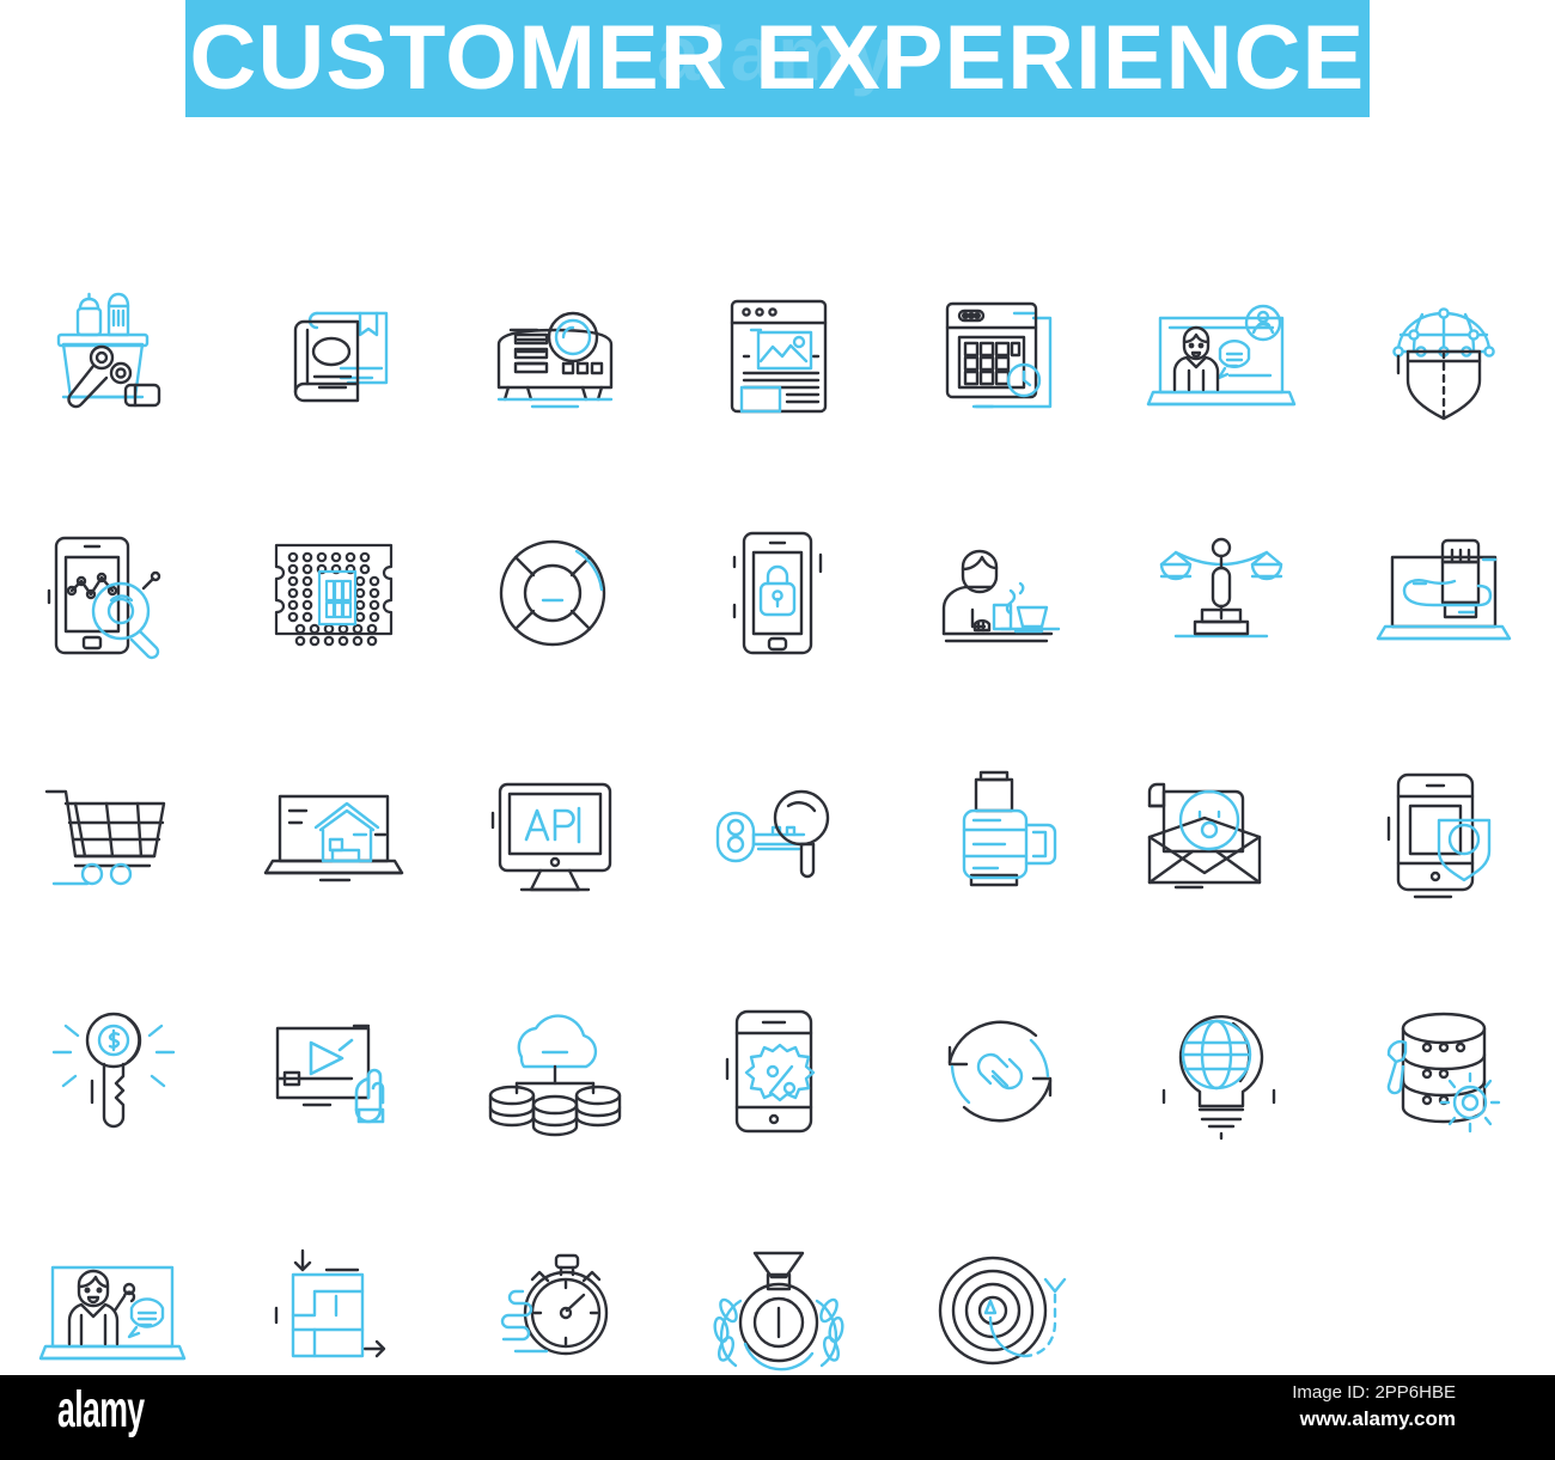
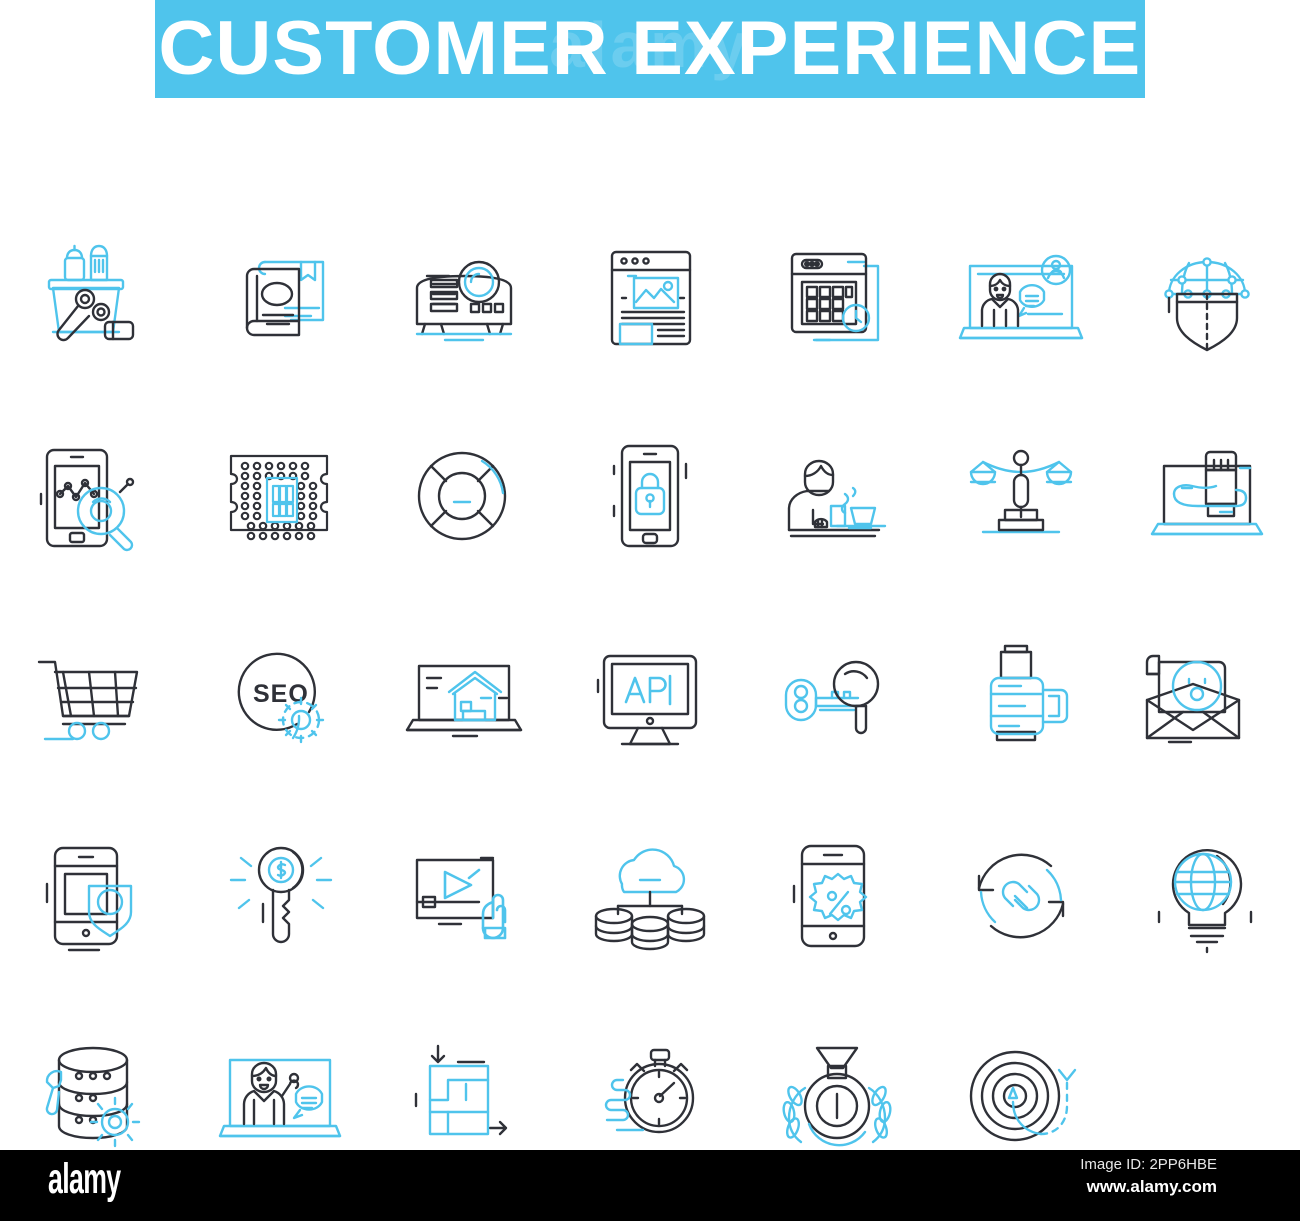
  alamy
  CUSTOMER EXPERIENCE
+ SEO
  alamy
  Image ID: 2PP6HBE
  www.alamy.com
